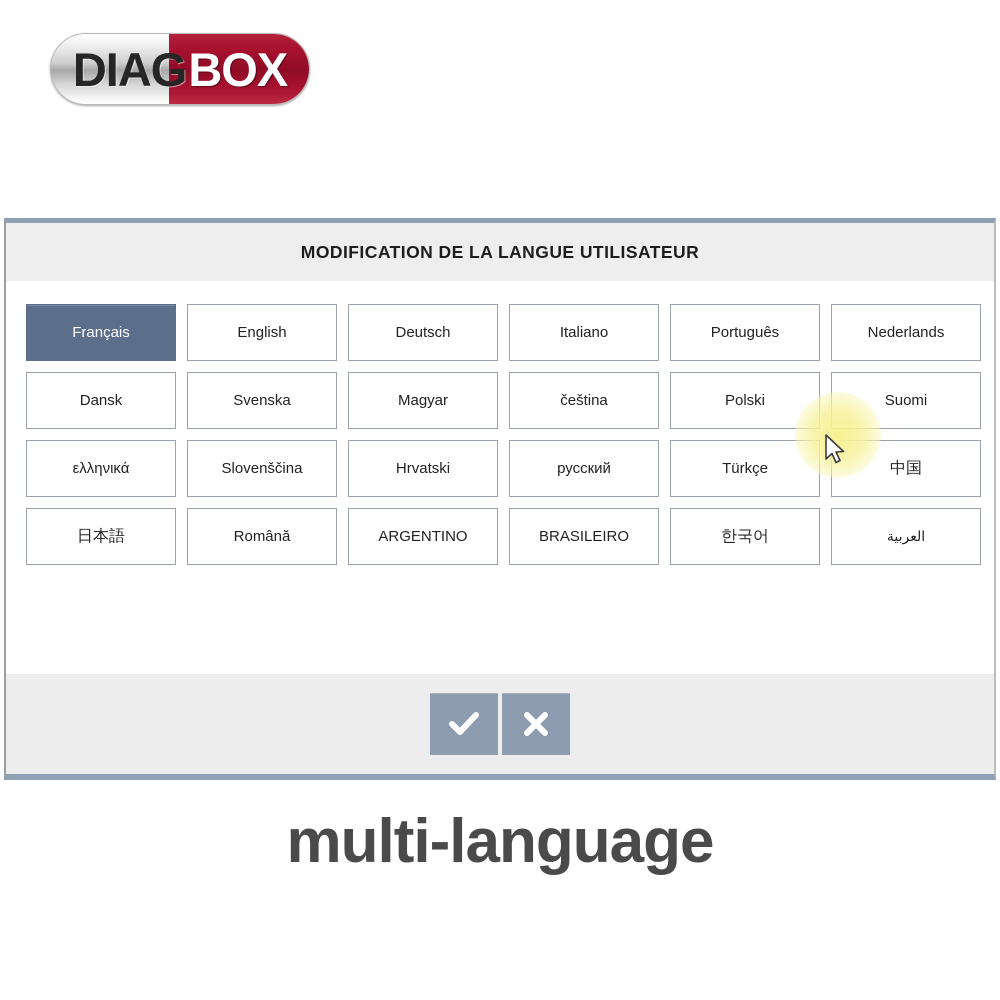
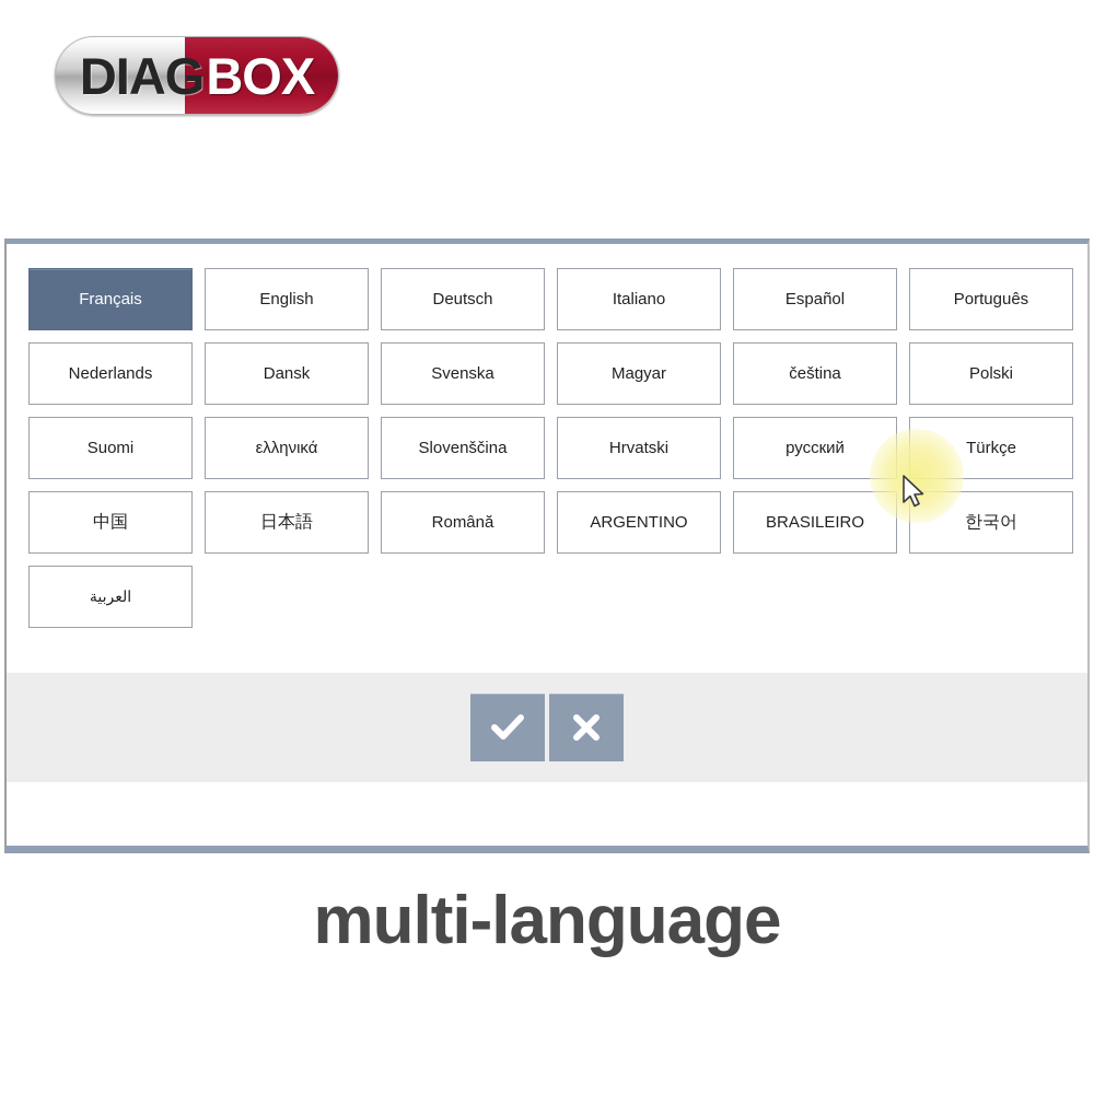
  DIAG
  BOX
- MODIFICATION DE LA LANGUE UTILISATEUR
  Français
  English
  Deutsch
  Italiano
+ Español
  Português
  Nederlands
  Dansk
  Svenska
  Magyar
  čeština
  Polski
  Suomi
  ελληνικά
  Slovenščina
  Hrvatski
  русский
  Türkçe
  中国
  日本語
  Română
  ARGENTINO
  BRASILEIRO
  한국어
  العربية
  multi-language
